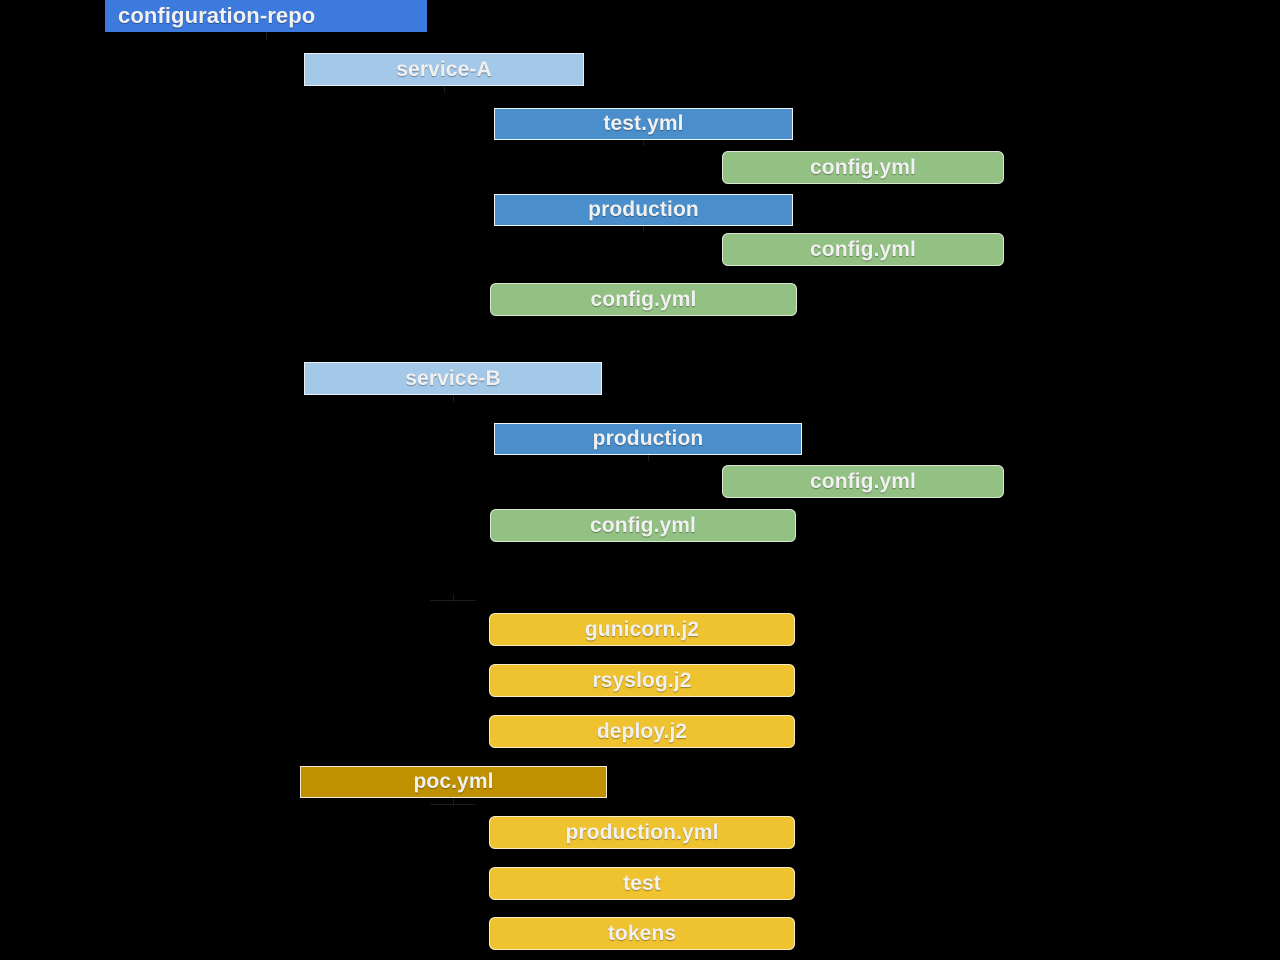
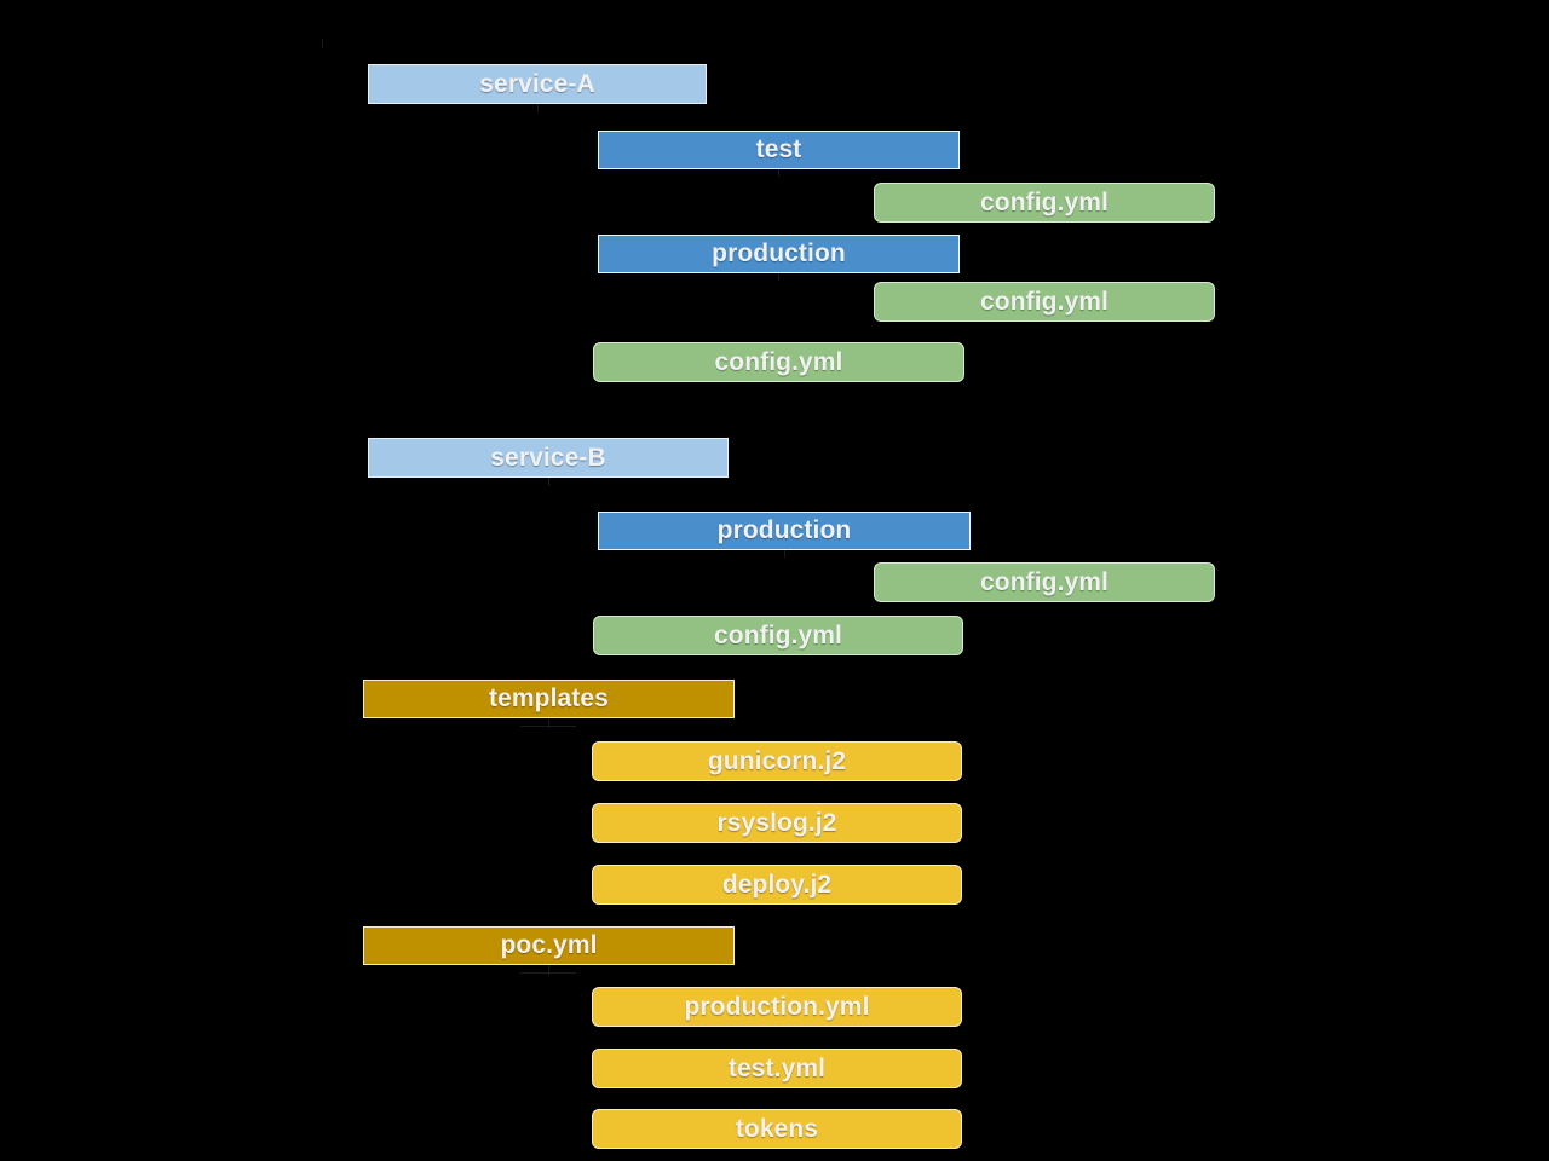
- configuration-repo
  service-A
- test.yml
+ test
  config.yml
  production
  config.yml
  config.yml
  service-B
  production
  config.yml
  config.yml
+ templates
  gunicorn.j2
  rsyslog.j2
  deploy.j2
  poc.yml
  production.yml
- test
+ test.yml
  tokens
